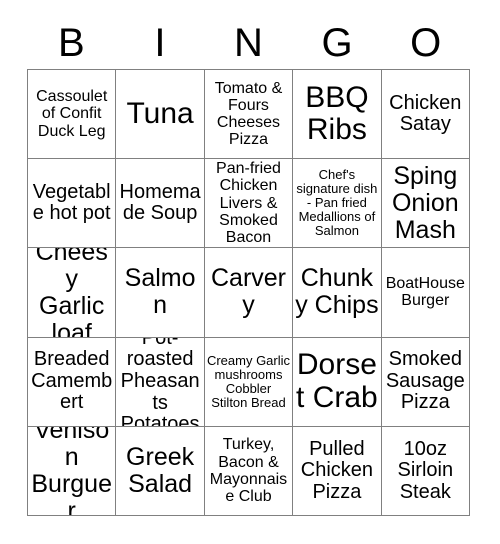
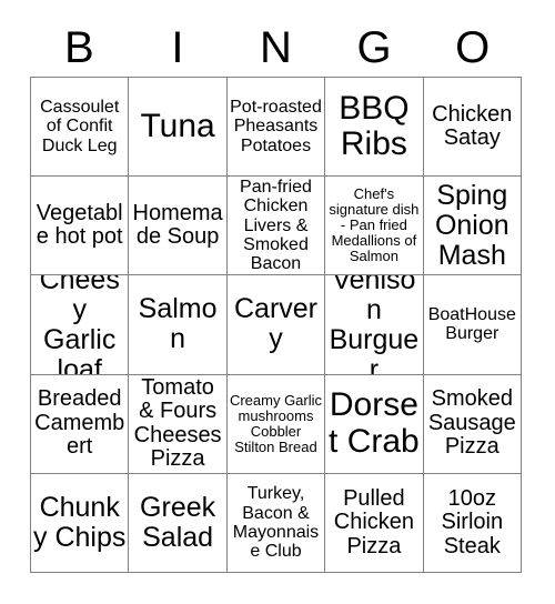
  B
  I
  N
  G
  O
  Cassoulet of Confit Duck Leg
  Tuna
- Tomato & Fours Cheeses Pizza
+ Pot-roasted Pheasants Potatoes
  BBQ Ribs
  Chicken Satay
  Vegetable hot pot
  Homemade Soup
  Pan-fried Chicken Livers & Smoked Bacon
  Chef's signature dish - Pan fried Medallions of Salmon
  Sping Onion Mash
  Cheesy Garlic loaf
  Salmon
  Carvery
- Chunky Chips
+ Venison Burguer
  BoatHouse Burger
  Breaded Camembert
- Pot-roasted Pheasants Potatoes
+ Tomato & Fours Cheeses Pizza
  Creamy Garlic mushrooms Cobbler Stilton Bread
  Dorset Crab
  Smoked Sausage Pizza
- Venison Burguer
+ Chunky Chips
  Greek Salad
  Turkey, Bacon & Mayonnaise Club
  Pulled Chicken Pizza
  10oz Sirloin Steak
